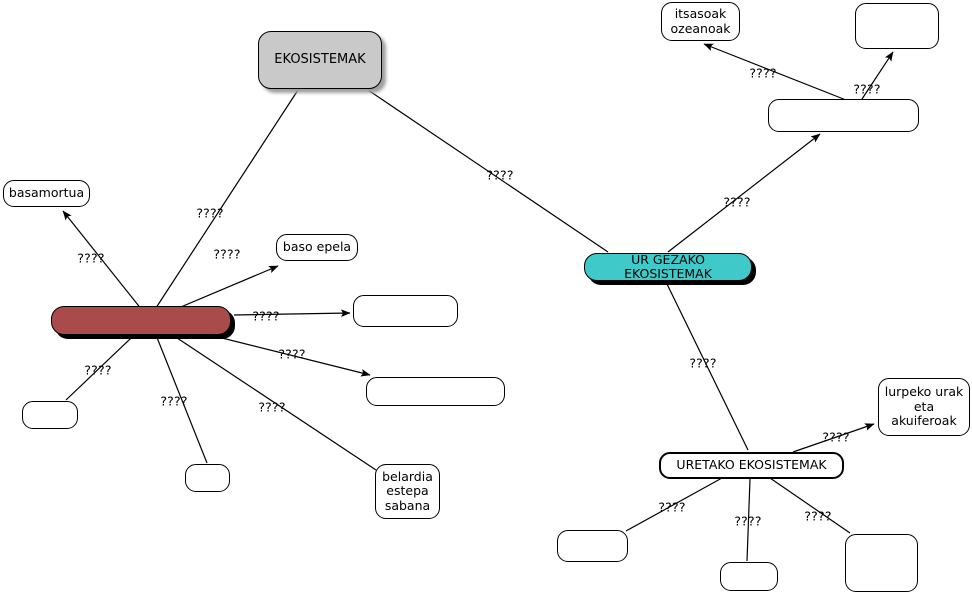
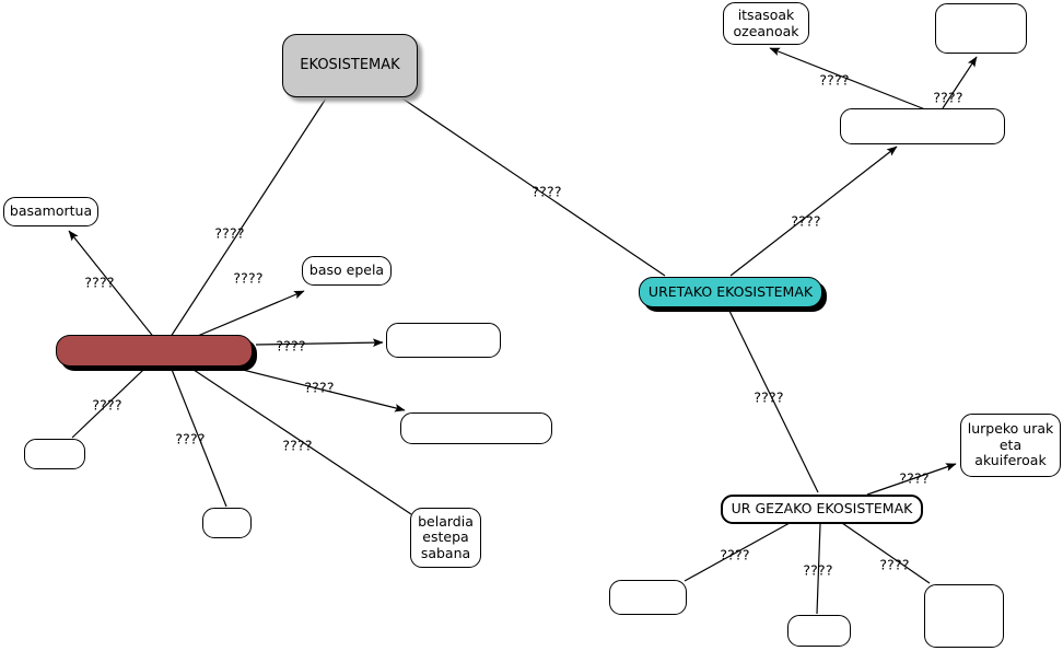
  ????
  ????
  ????
  ????
  ????
  ????
  ????
  ????
  ????
  ????
  ????
  ????
  ????
  ????
  ????
  ????
  ????
  EKOSISTEMAK
  itsasoak
  ozeanoak
  basamortua
  baso epela
- UR GEZAKO EKOSISTEMAK
+ URETAKO EKOSISTEMAK
  lurpeko urak
  eta
  akuiferoak
- URETAKO EKOSISTEMAK
+ UR GEZAKO EKOSISTEMAK
  belardia
  estepa
  sabana
